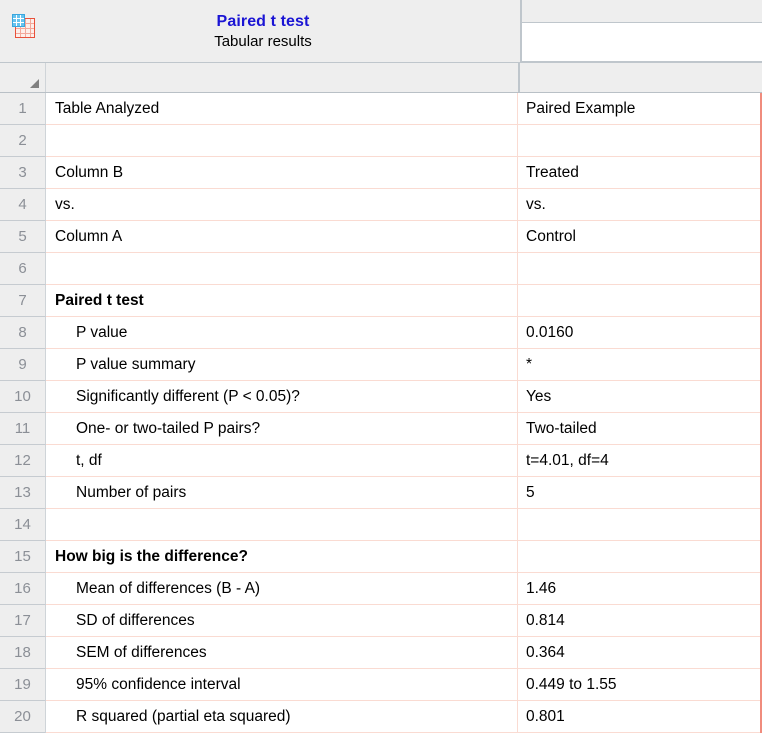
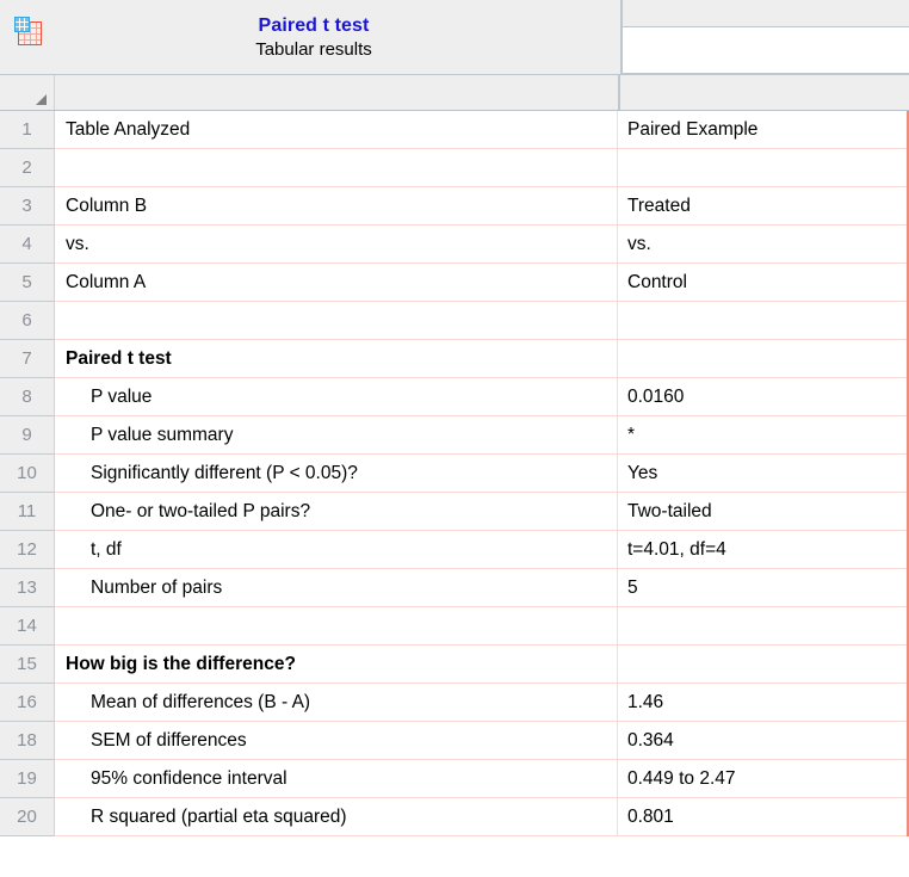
  Paired t test
  Tabular results
  1
  Table Analyzed
  Paired Example
  2
  3
  Column B
  Treated
  4
  vs.
  vs.
  5
  Column A
  Control
  6
  7
  Paired t test
  8
  P value
  0.0160
  9
  P value summary
  *
  10
  Significantly different (P < 0.05)?
  Yes
  11
  One- or two-tailed P pairs?
  Two-tailed
  12
  t, df
  t=4.01, df=4
  13
  Number of pairs
  5
  14
  15
  How big is the difference?
  16
  Mean of differences (B - A)
  1.46
- 17
- SD of differences
- 0.814
  18
  SEM of differences
  0.364
  19
  95% confidence interval
- 0.449 to 1.55
+ 0.449 to 2.47
  20
  R squared (partial eta squared)
  0.801
